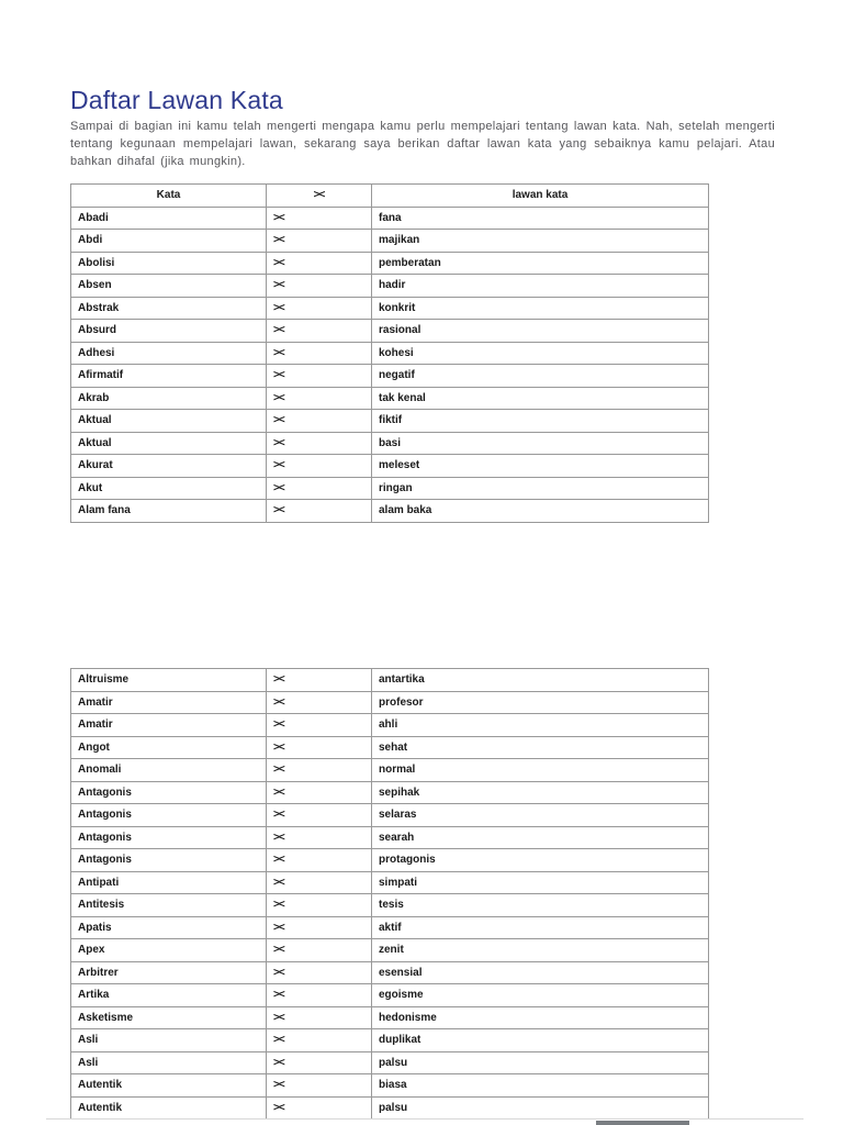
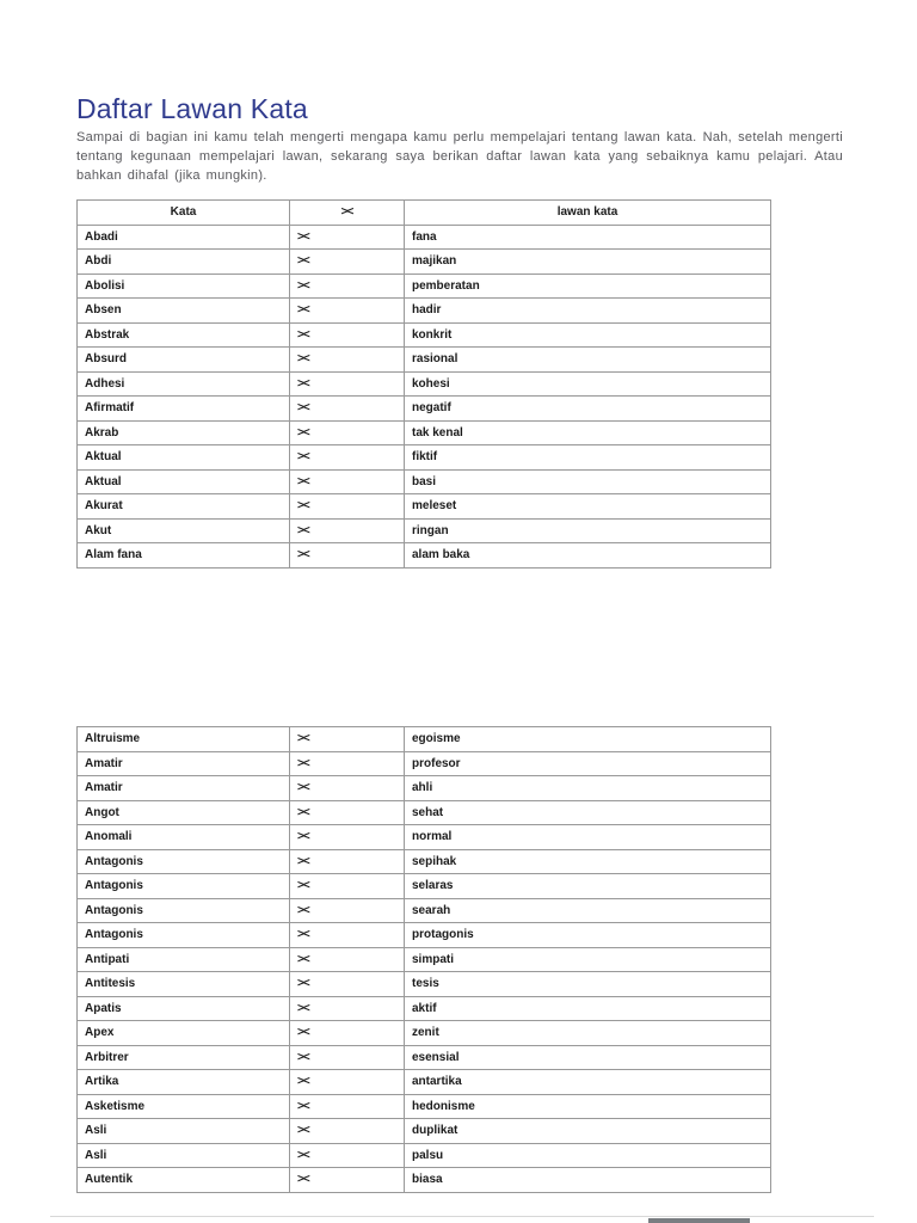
  Daftar Lawan Kata
  Sampai di bagian ini kamu telah mengerti mengapa kamu perlu mempelajari tentang lawan kata. Nah, setelah mengerti tentang kegunaan mempelajari lawan, sekarang saya berikan daftar lawan kata yang sebaiknya kamu pelajari. Atau bahkan dihafal (jika mungkin).
  Kata	><	lawan kata
  Abadi	><	fana
  Abdi	><	majikan
  Abolisi	><	pemberatan
  Absen	><	hadir
  Abstrak	><	konkrit
  Absurd	><	rasional
  Adhesi	><	kohesi
  Afirmatif	><	negatif
  Akrab	><	tak kenal
  Aktual	><	fiktif
  Aktual	><	basi
  Akurat	><	meleset
  Akut	><	ringan
  Alam fana	><	alam baka
- Altruisme	><	antartika
+ Altruisme	><	egoisme
  Amatir	><	profesor
  Amatir	><	ahli
  Angot	><	sehat
  Anomali	><	normal
  Antagonis	><	sepihak
  Antagonis	><	selaras
  Antagonis	><	searah
  Antagonis	><	protagonis
  Antipati	><	simpati
  Antitesis	><	tesis
  Apatis	><	aktif
  Apex	><	zenit
  Arbitrer	><	esensial
- Artika	><	egoisme
+ Artika	><	antartika
  Asketisme	><	hedonisme
  Asli	><	duplikat
  Asli	><	palsu
  Autentik	><	biasa
- Autentik	><	palsu
